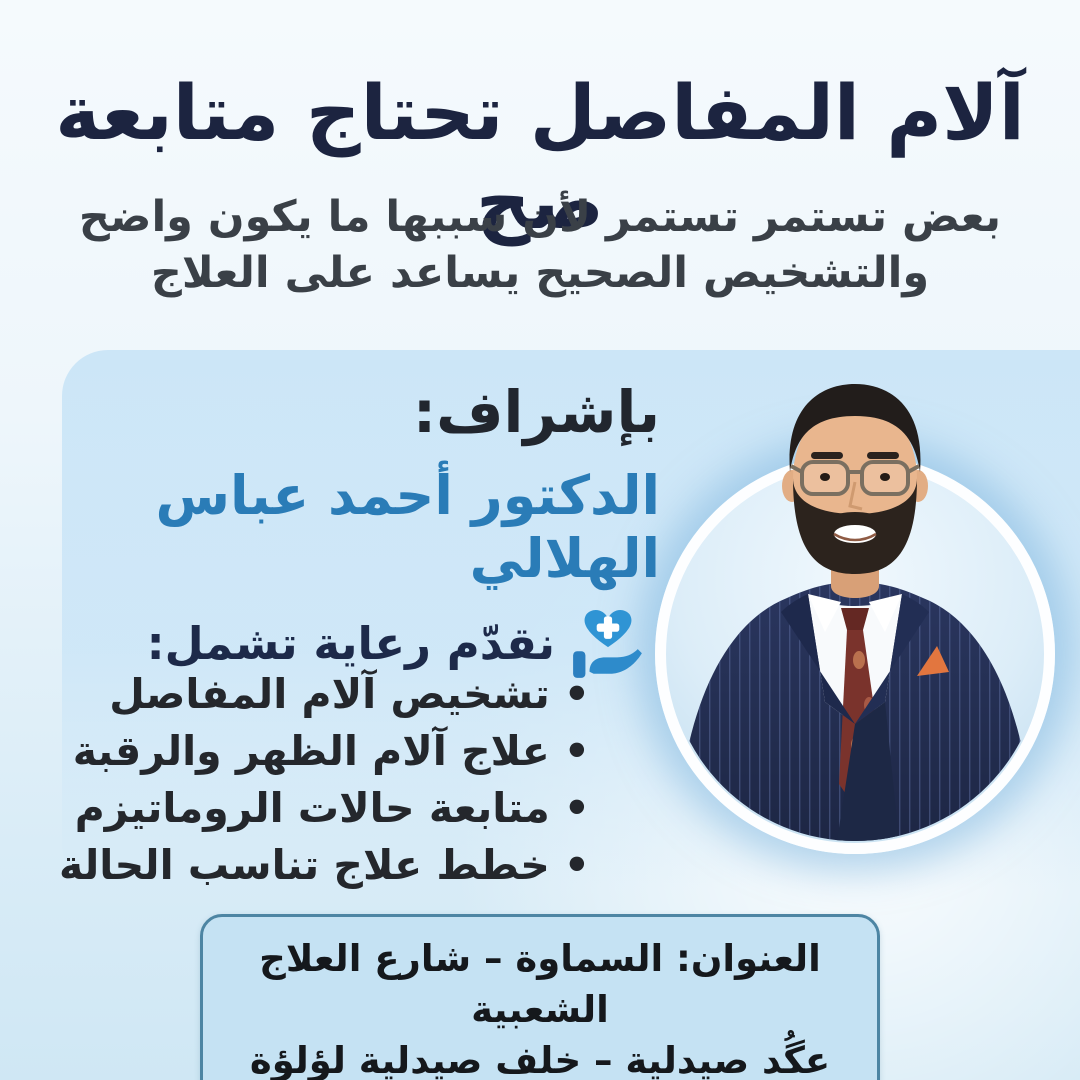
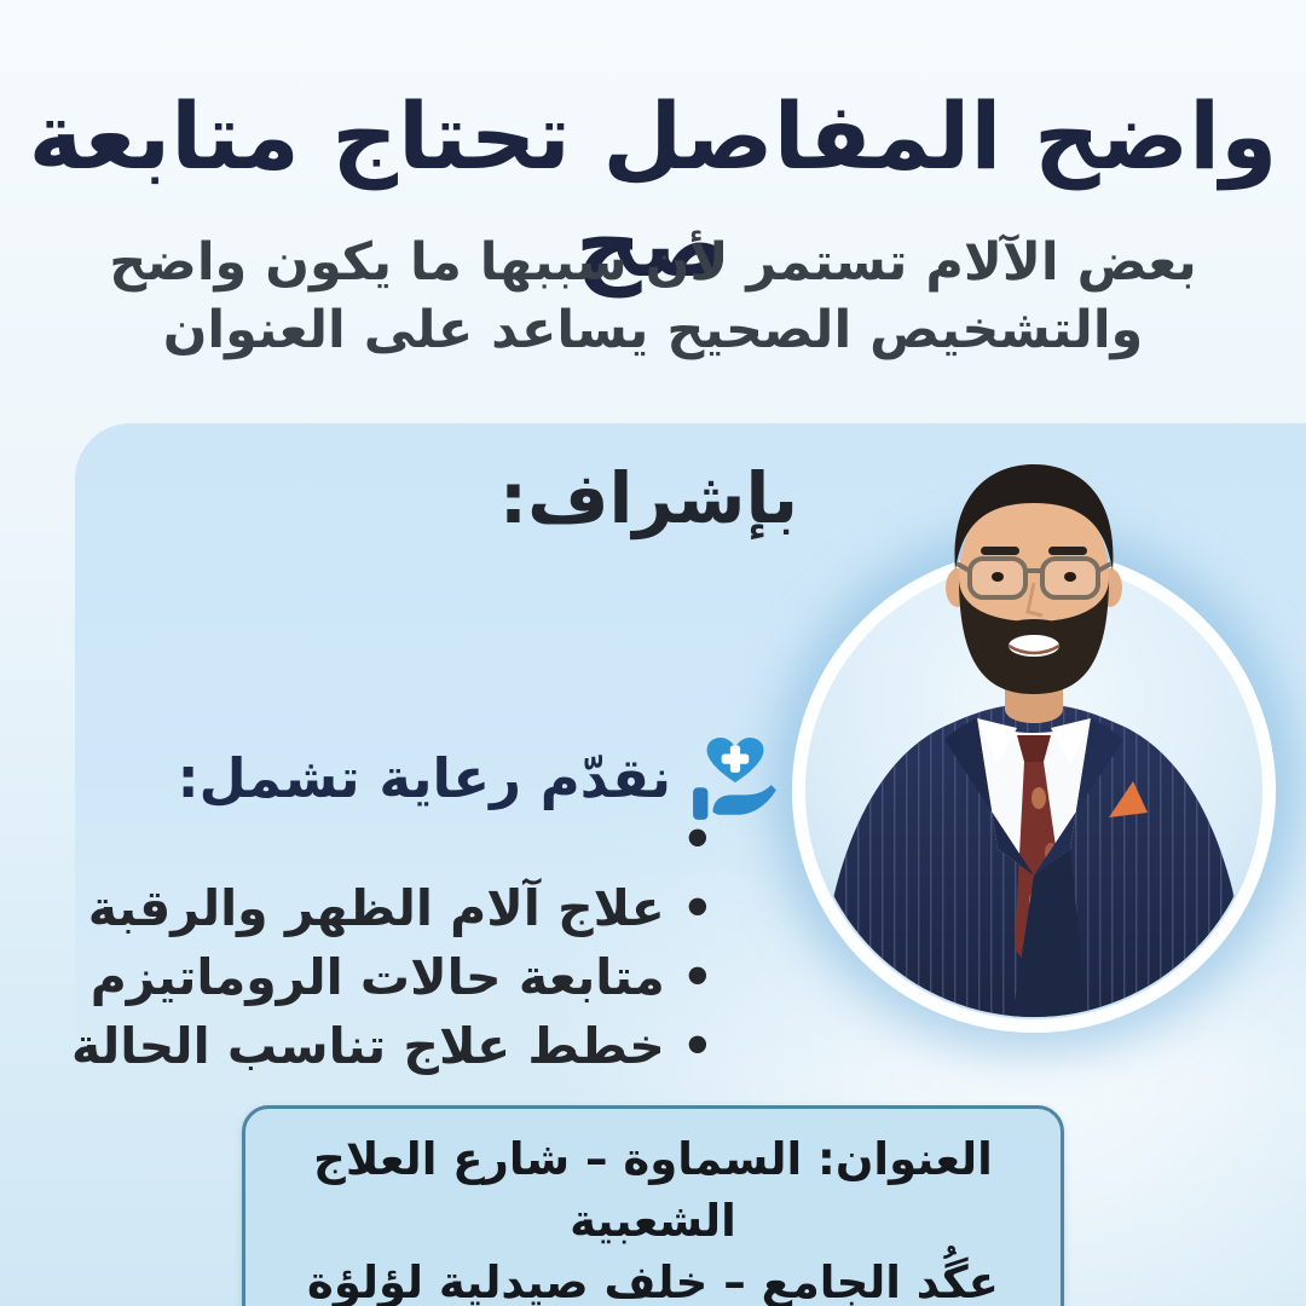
- آلام المفاصل تحتاج متابعة صح
+ واضح المفاصل تحتاج متابعة صح
- بعض تستمر تستمر لأن سببها ما يكون واضح
+ بعض الآلام تستمر لأن سببها ما يكون واضح
- والتشخيص الصحيح يساعد على العلاج
+ والتشخيص الصحيح يساعد على العنوان
  بإشراف:
- الدكتور أحمد عباس الهلالي
  نقدّم رعاية تشمل:
  •
- تشخيص آلام المفاصل
  •
  علاج آلام الظهر والرقبة
  •
  متابعة حالات الروماتيزم
  •
  خطط علاج تناسب الحالة
  العنوان: السماوة – شارع العلاج الشعبية
- عگُد صيدلية – خلف صيدلية لؤلؤة
+ عگُد الجامع – خلف صيدلية لؤلؤة
